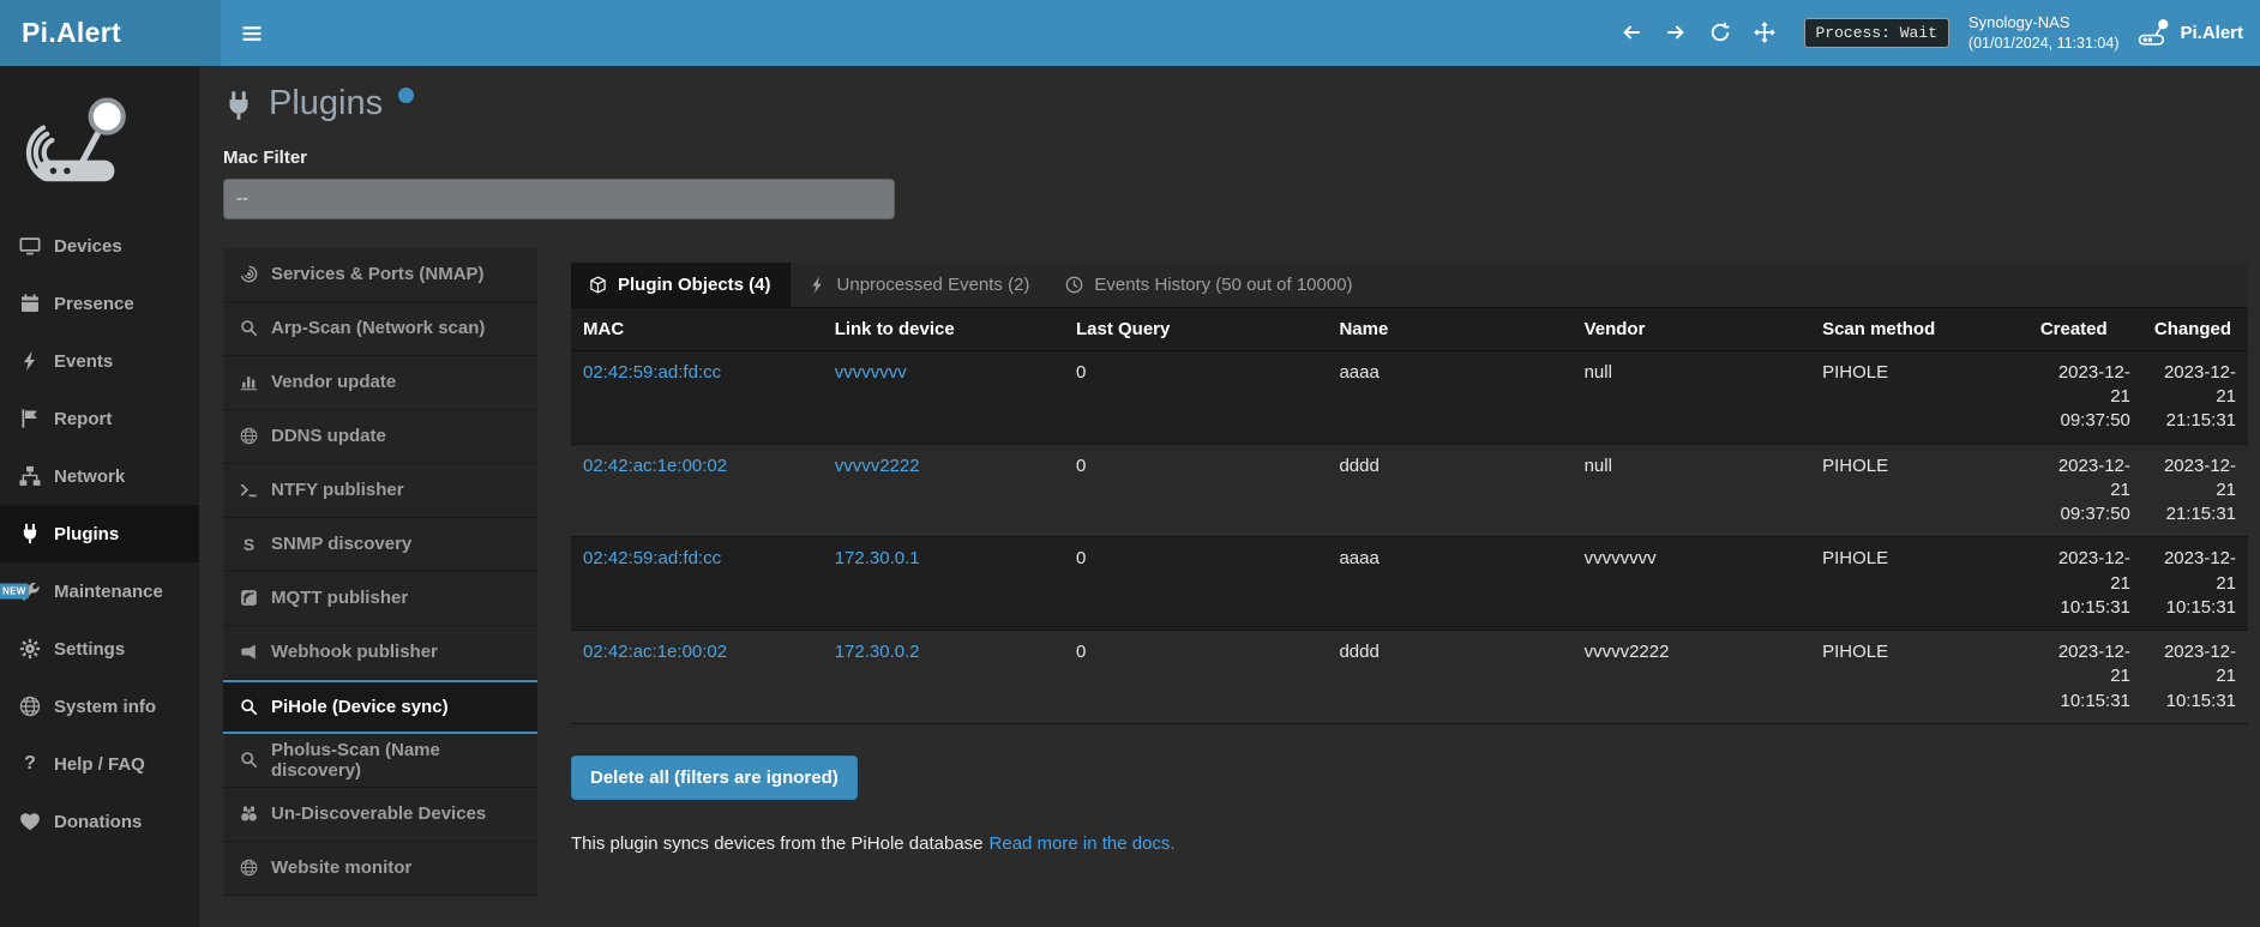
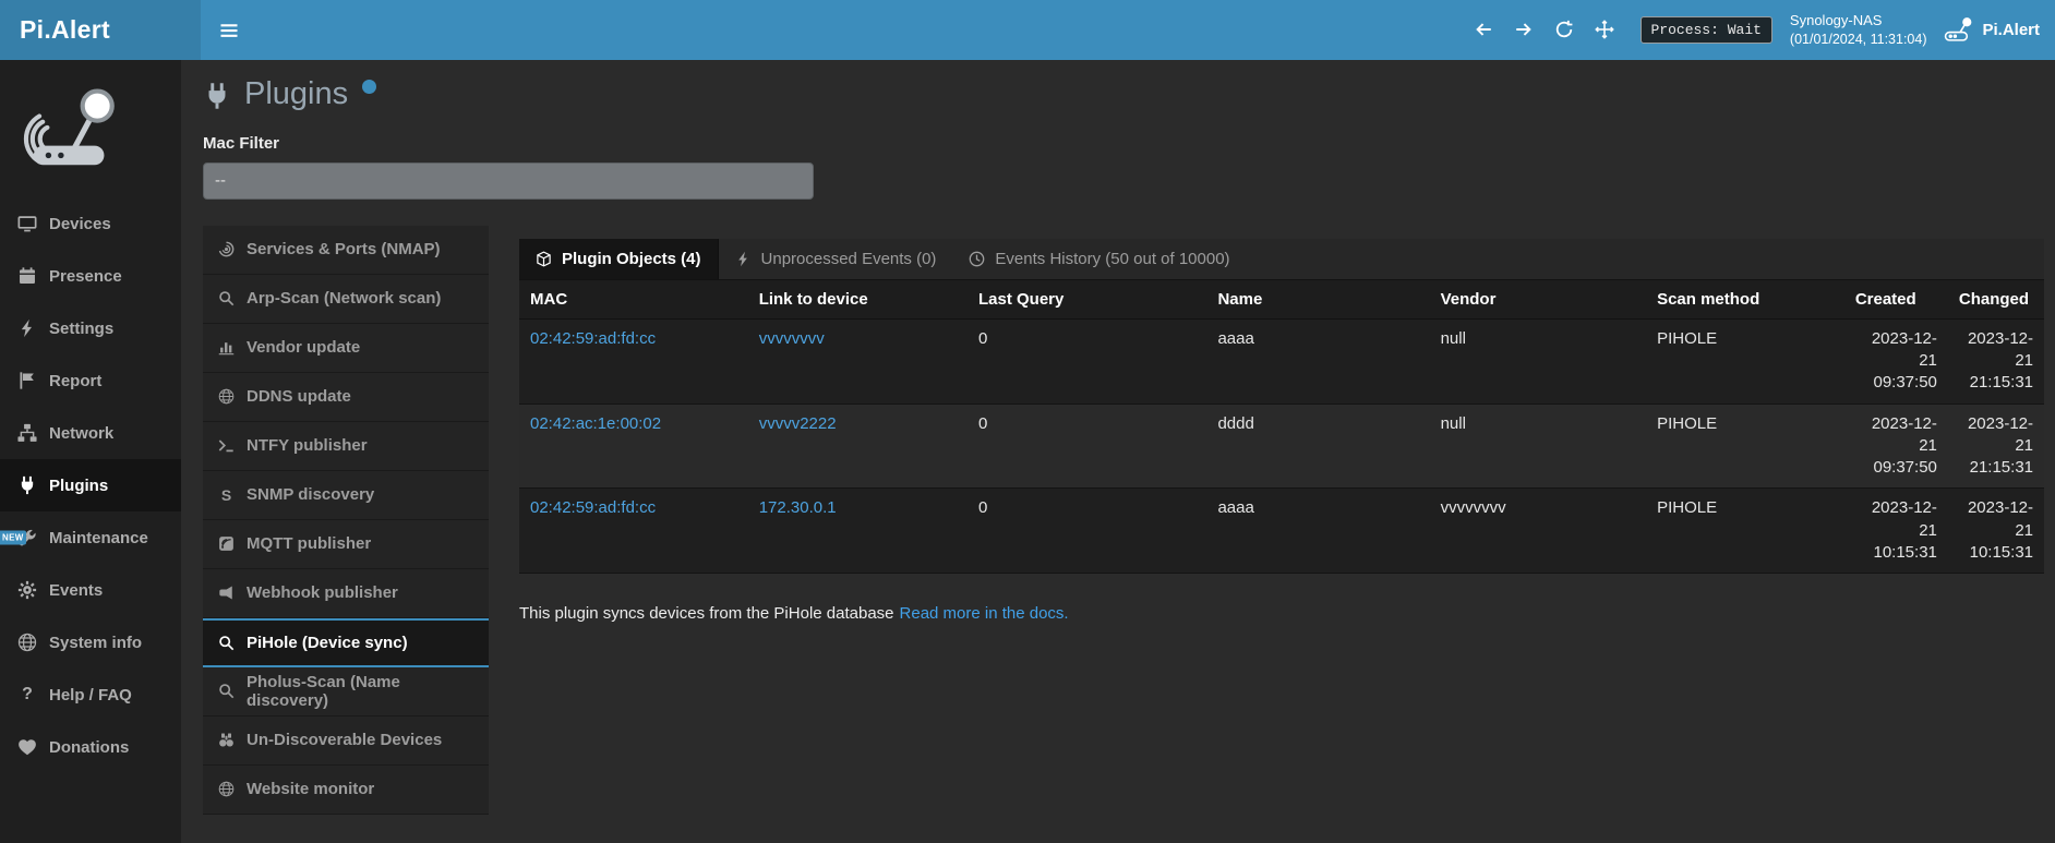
  Pi.Alert
  Process: Wait
  Synology-NAS
  (01/01/2024, 11:31:04)
  Pi.Alert
  Devices
  Presence
- Events
+ Settings
  Report
  Network
  Plugins
  NEW
  Maintenance
- Settings
+ Events
  System info
  ?
  Help / FAQ
  Donations
  Plugins
  Mac Filter
  --
  Services & Ports (NMAP)
  Arp-Scan (Network scan)
  Vendor update
  DDNS update
  NTFY publisher
  S
  SNMP discovery
  MQTT publisher
  Webhook publisher
  PiHole (Device sync)
  Pholus-Scan (Name discovery)
  Un-Discoverable Devices
  Website monitor
  Plugin Objects (4)
- Unprocessed Events (2)
+ Unprocessed Events (0)
  Events History (50 out of 10000)
  MAC	Link to device	Last Query	Name	Vendor	Scan method	Created	Changed
  02:42:59:ad:fd:cc	vvvvvvvv	0	aaaa	null	PIHOLE	2023-12-2109:37:50	2023-12-2121:15:31
  02:42:ac:1e:00:02	vvvvv2222	0	dddd	null	PIHOLE	2023-12-2109:37:50	2023-12-2121:15:31
  02:42:59:ad:fd:cc	172.30.0.1	0	aaaa	vvvvvvvv	PIHOLE	2023-12-2110:15:31	2023-12-2110:15:31
- 02:42:ac:1e:00:02	172.30.0.2	0	dddd	vvvvv2222	PIHOLE	2023-12-2110:15:31	2023-12-2110:15:31
- Delete all (filters are ignored)
  This plugin syncs devices from the PiHole database Read more in the docs.
